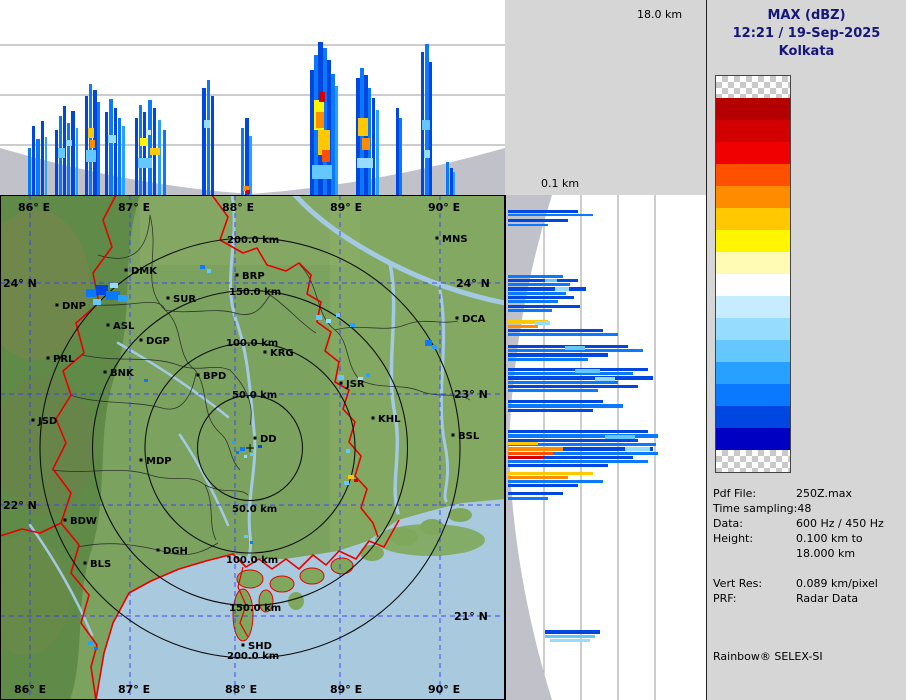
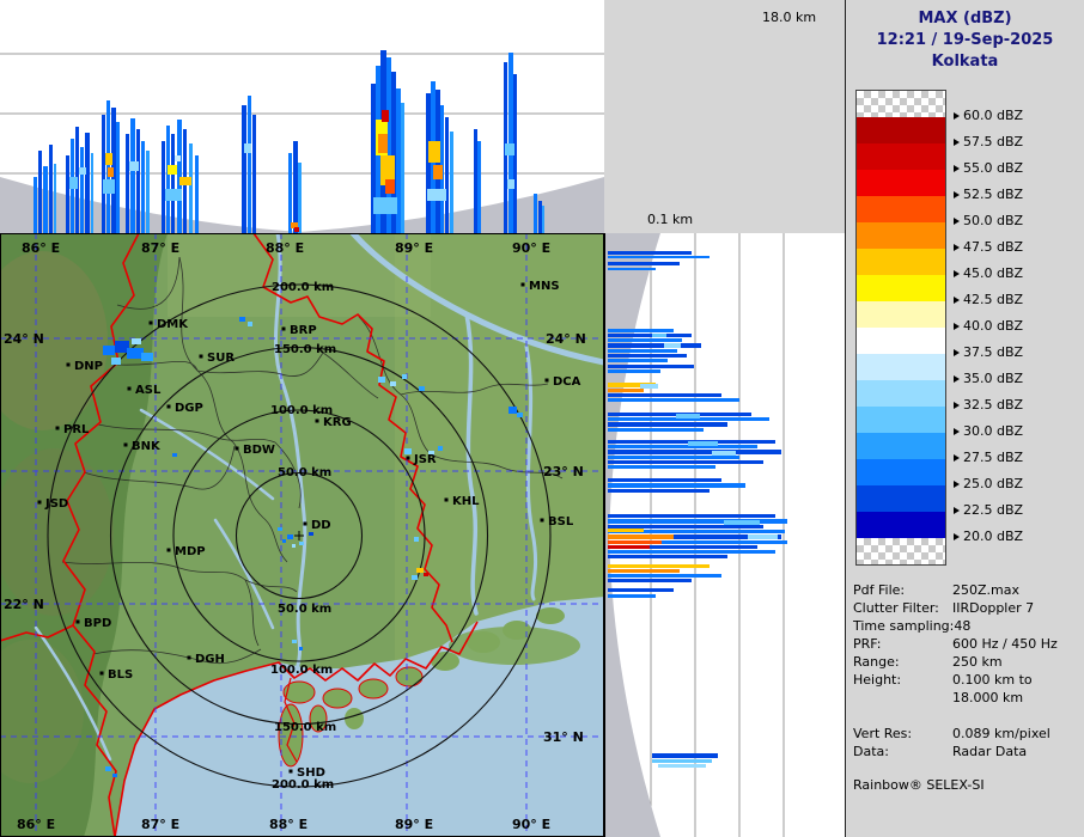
  18.0 km
  0.1 km
  DMK
  BRP
  SUR
  DNP
  ASL
  DGP
  MNS
  DCA
  PRL
  BNK
  KRG
- BPD
+ BDW
  JSR
  JSD
  KHL
  BSL
  DD
  MDP
- BDW
+ BPD
  DGH
  BLS
  SHD
  200.0 km
  150.0 km
  100.0 km
  50.0 km
  50.0 km
  100.0 km
  150.0 km
  200.0 km
  86° E
  87° E
  88° E
  89° E
  90° E
  86° E
  87° E
  88° E
  89° E
  90° E
  24° N
  24° N
  23° N
  22° N
- 21° N
+ 31° N
  MAX (dBZ)
  12:21 / 19-Sep-2025
  Kolkata
+ 60.0 dBZ
+ 57.5 dBZ
+ 55.0 dBZ
+ 52.5 dBZ
+ 50.0 dBZ
+ 47.5 dBZ
+ 45.0 dBZ
+ 42.5 dBZ
+ 40.0 dBZ
+ 37.5 dBZ
+ 35.0 dBZ
+ 32.5 dBZ
+ 30.0 dBZ
+ 27.5 dBZ
+ 25.0 dBZ
+ 22.5 dBZ
+ 20.0 dBZ
  Pdf File: 250Z.max
+ Clutter Filter: IIRDoppler 7
  Time sampling:48
- Data: 600 Hz / 450 Hz
+ PRF: 600 Hz / 450 Hz
+ Range: 250 km
  Height: 0.100 km to
  18.000 km
  Vert Res: 0.089 km/pixel
- PRF: Radar Data
+ Data: Radar Data
  Rainbow® SELEX-SI
